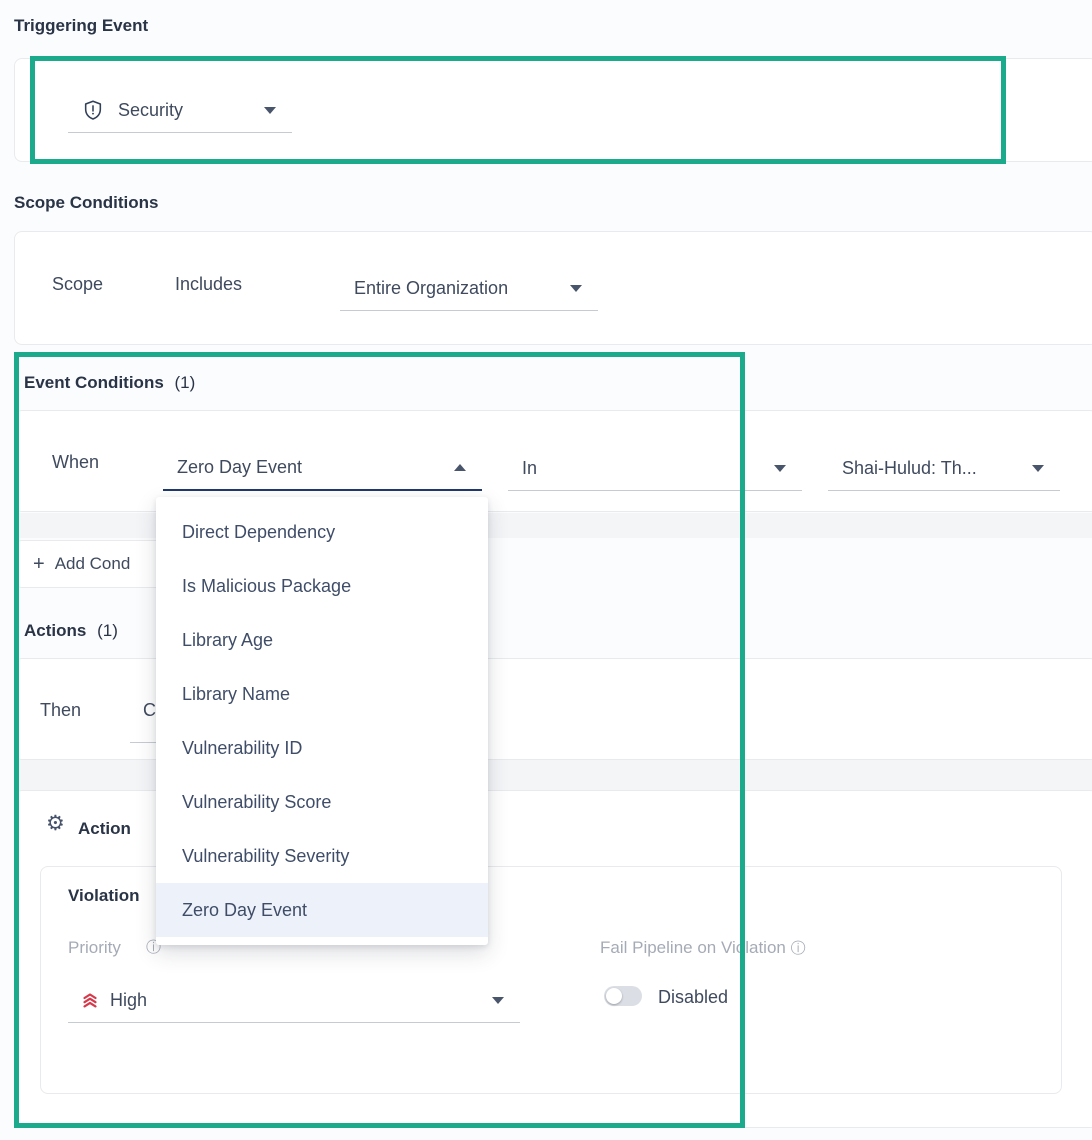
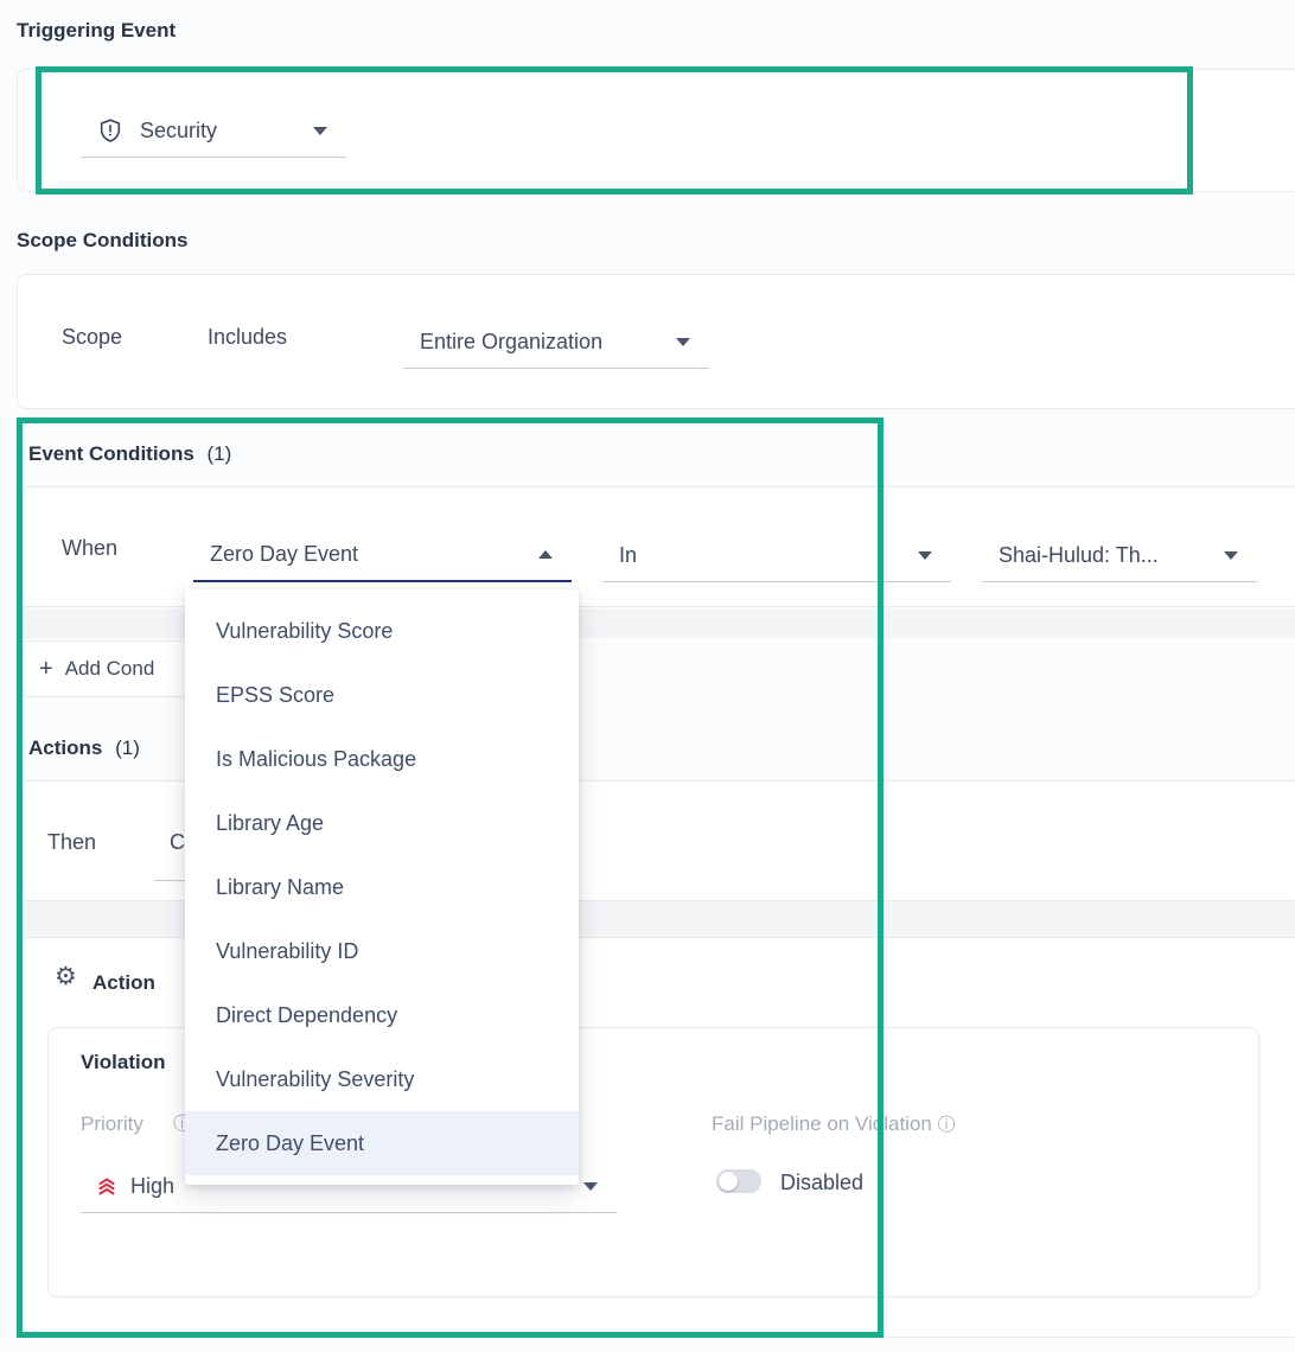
  Triggering Event
  Security
  Scope Conditions
  Scope
  Includes
  Entire Organization
  Event Conditions (1)
  When
  Zero Day Event
  In
  Shai-Hulud: Th...
  +
  Add Cond
  Actions (1)
  Then
  C
  ⚙
  Action
  Violation
  Priority
  ⓘ
  High
  Fail Pipeline on Violation ⓘ
  Disabled
- Direct Dependency
+ Vulnerability Score
+ EPSS Score
  Is Malicious Package
  Library Age
  Library Name
  Vulnerability ID
- Vulnerability Score
+ Direct Dependency
  Vulnerability Severity
  Zero Day Event
